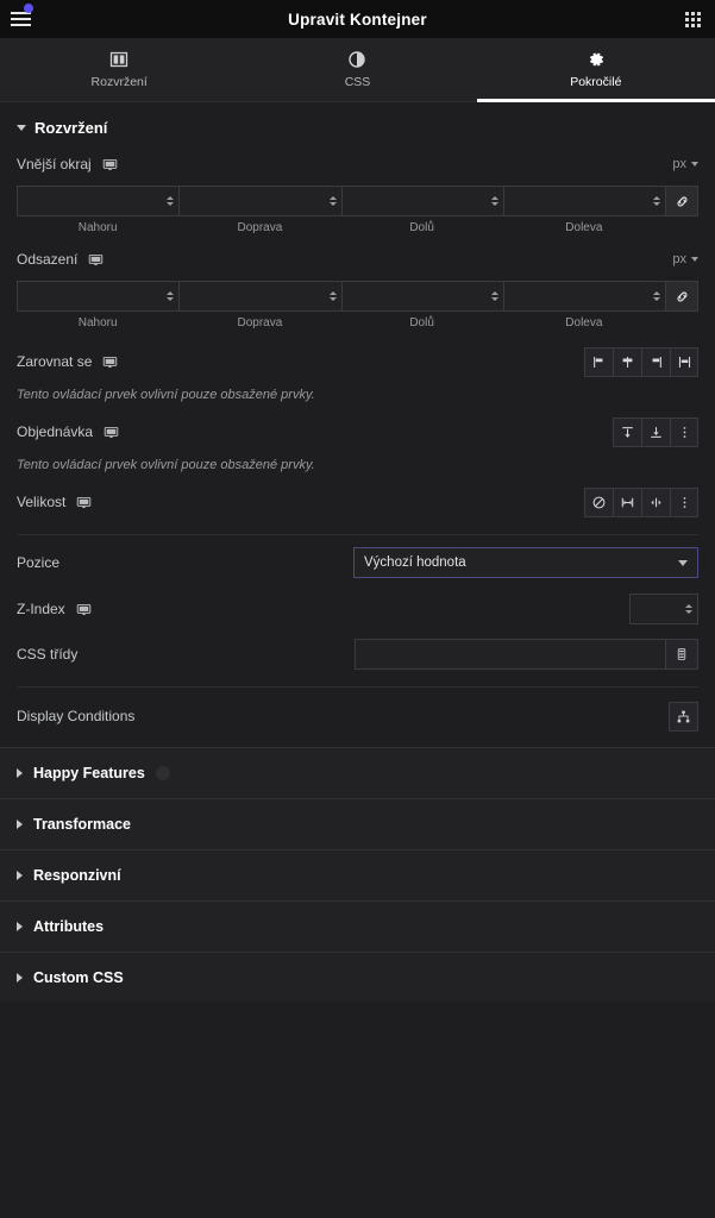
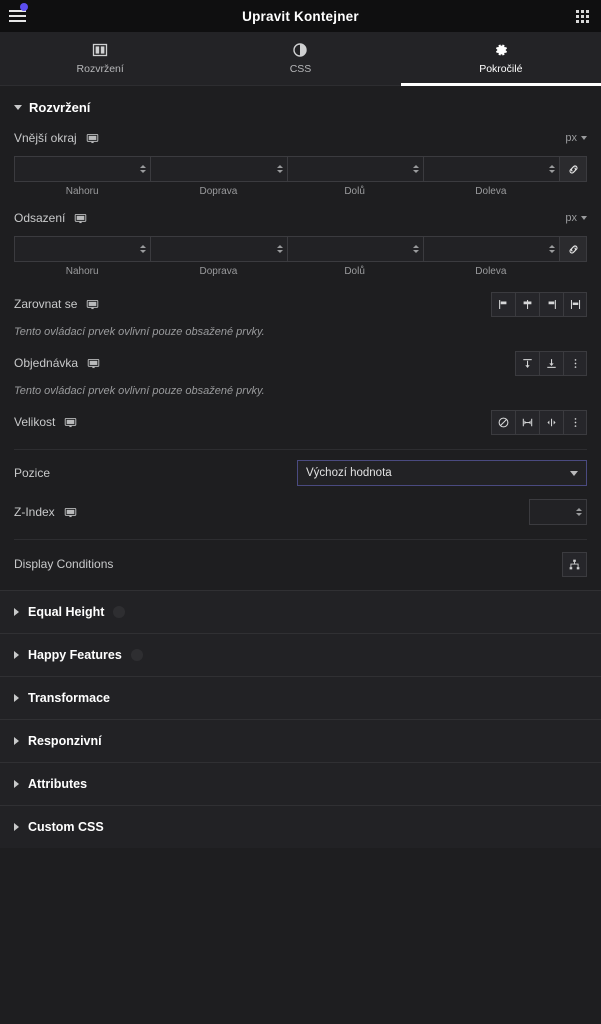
  Upravit Kontejner
  Rozvržení
  CSS
  Pokročilé
  Rozvržení
  Vnější okraj
  px
  Nahoru
  Doprava
  Dolů
  Doleva
  Odsazení
  px
  Nahoru
  Doprava
  Dolů
  Doleva
  Zarovnat se
  Tento ovládací prvek ovlivní pouze obsažené prvky.
  Objednávka
  Tento ovládací prvek ovlivní pouze obsažené prvky.
  Velikost
  Pozice
  Výchozí hodnota
  Z-Index
- CSS třídy
  Display Conditions
+ Equal Height
  Happy Features
  Transformace
  Responzivní
  Attributes
  Custom CSS
